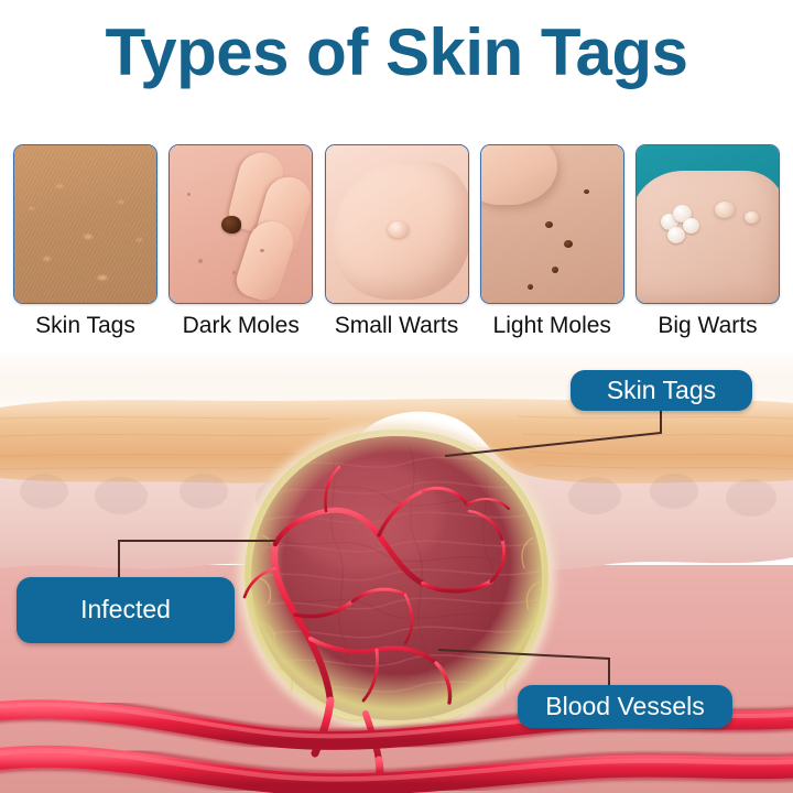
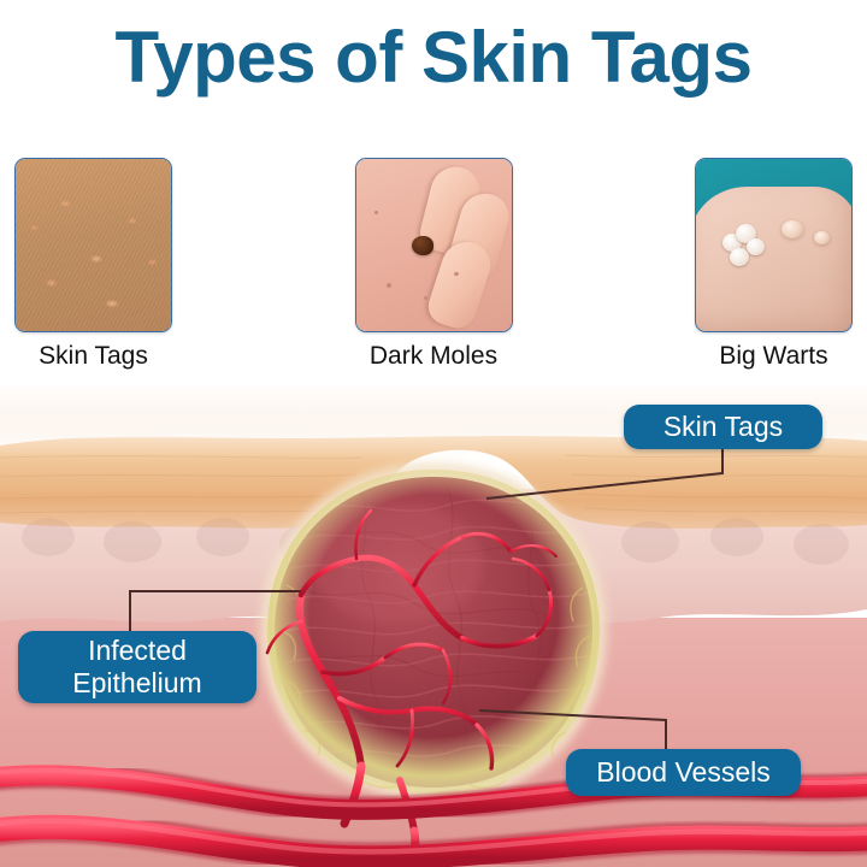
  Types of Skin Tags
  Skin Tags
  Dark Moles
- Small Warts
- Light Moles
  Big Warts
  Skin Tags
  Infected
+ Epithelium
  Blood Vessels
